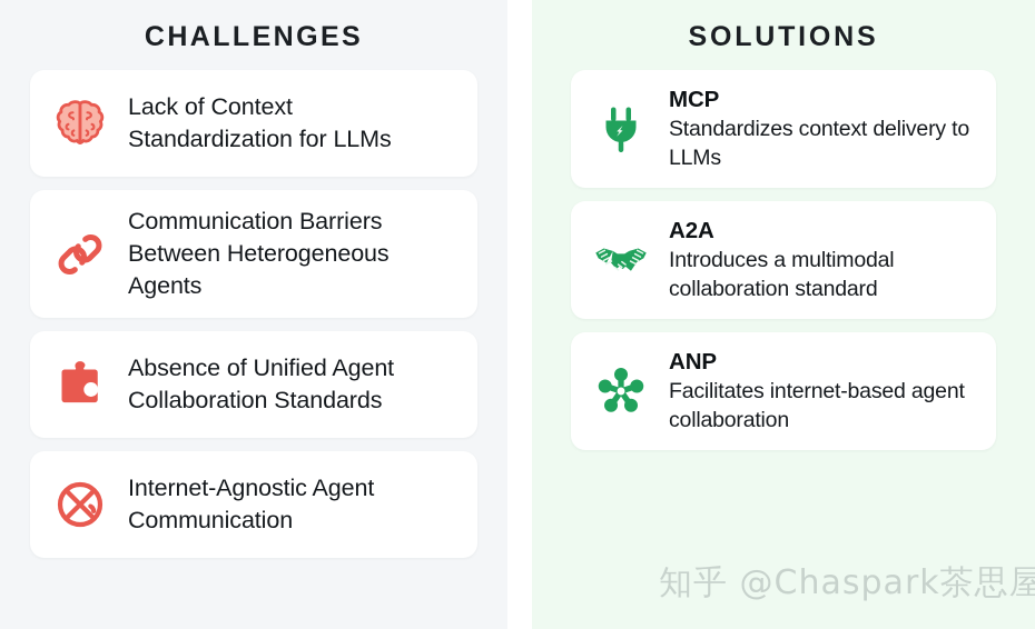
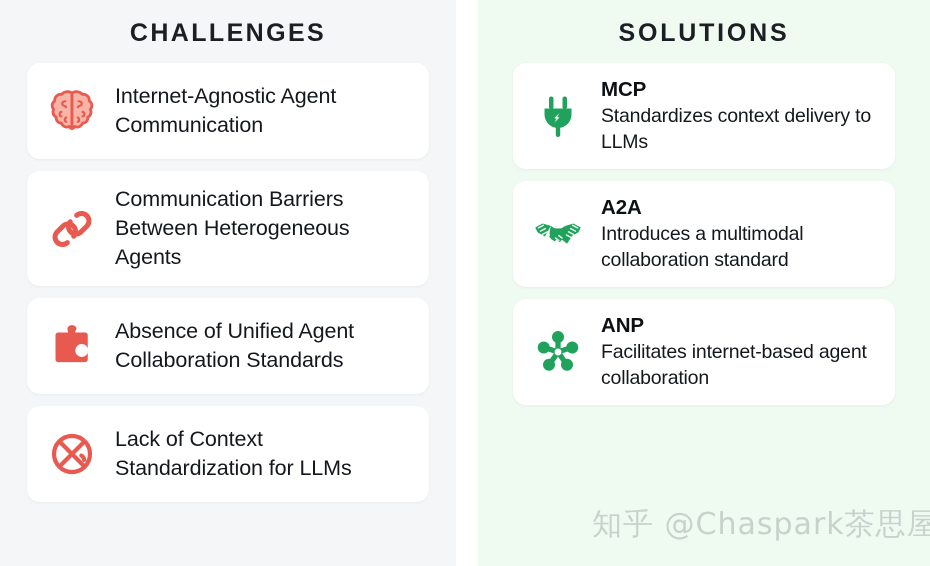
  CHALLENGES
- Lack of Context Standardization for LLMs
+ Internet-Agnostic Agent Communication
  Communication Barriers Between Heterogeneous Agents
  Absence of Unified Agent Collaboration Standards
- Internet-Agnostic Agent Communication
+ Lack of Context Standardization for LLMs
  SOLUTIONS
  MCP
  Standardizes context delivery to LLMs
  A2A
  Introduces a multimodal collaboration standard
  ANP
  Facilitates internet-based agent collaboration
  知乎 @Chaspark茶思屋
